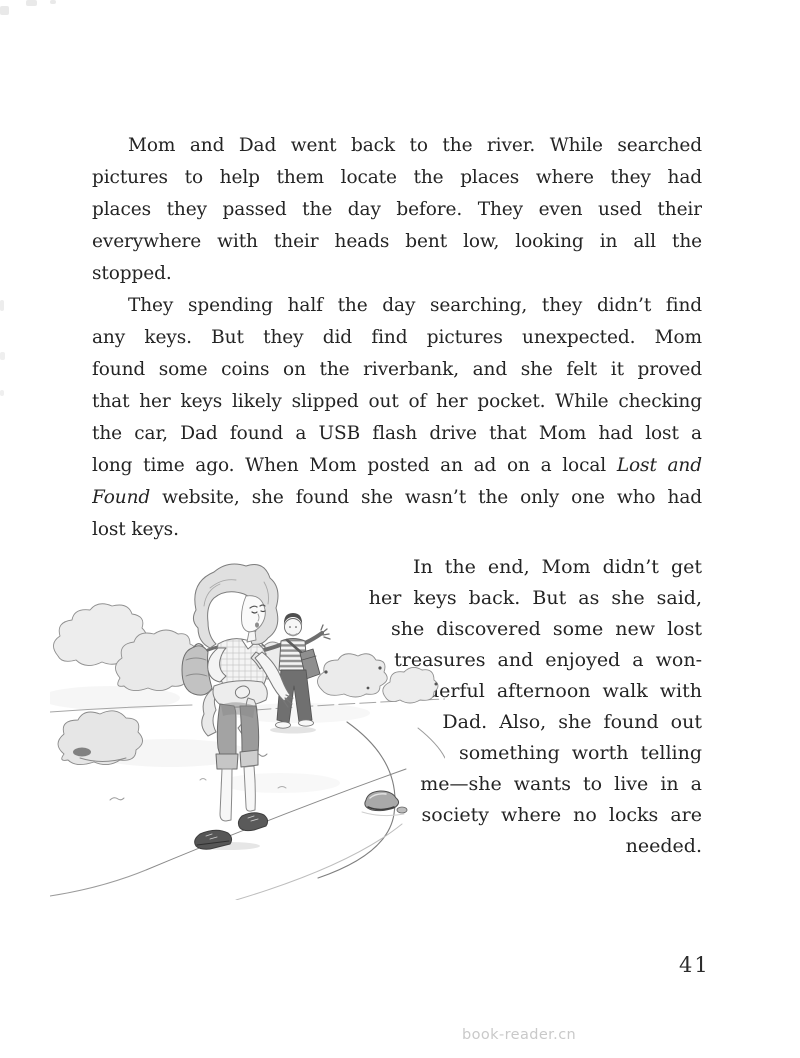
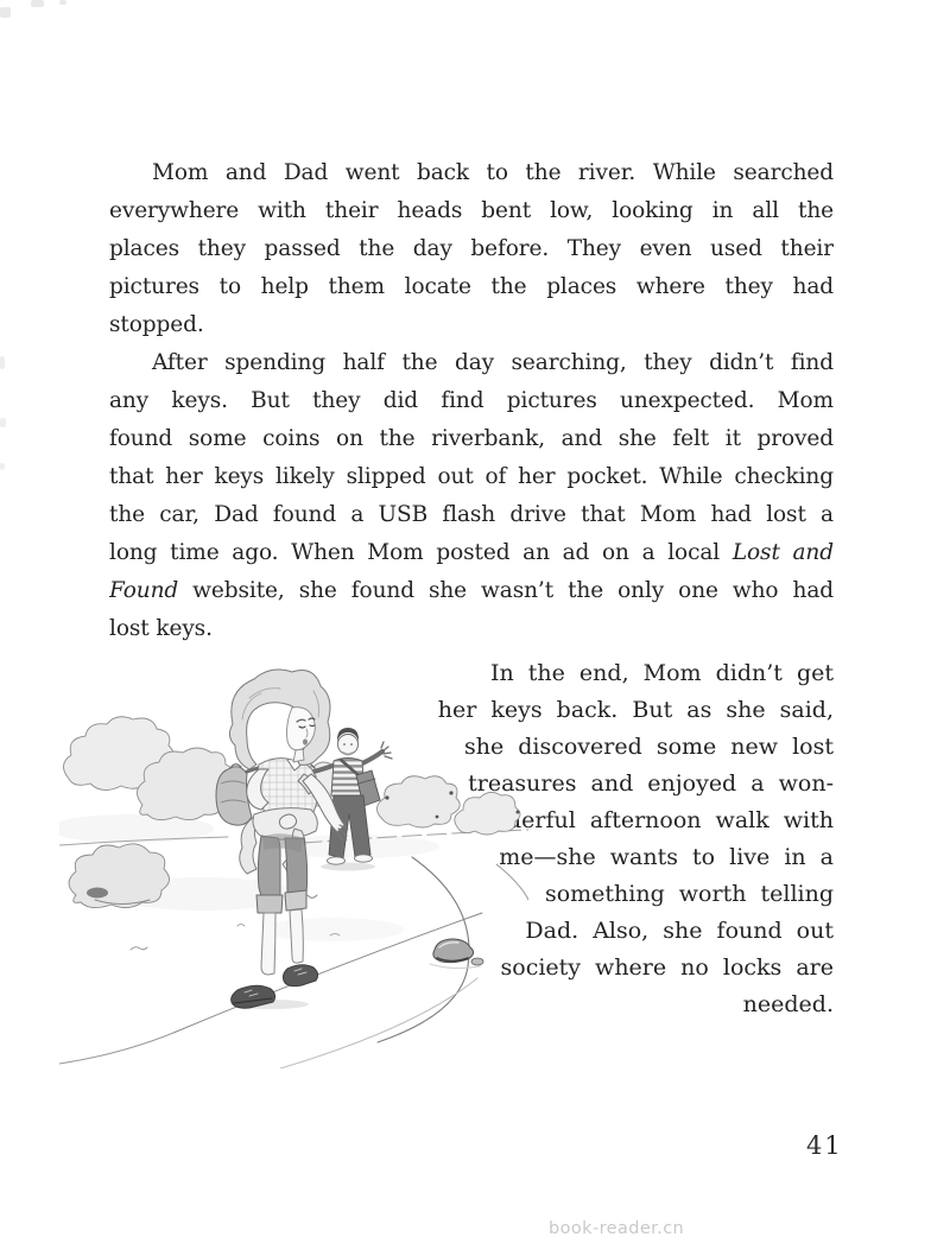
  Mom and Dad went back to the river. While searched
- pictures to help them locate the places where they had
+ everywhere with their heads bent low, looking in all the
  places they passed the day before. They even used their
- everywhere with their heads bent low, looking in all the
+ pictures to help them locate the places where they had
  stopped.
- They spending half the day searching, they didn’t find
+ After spending half the day searching, they didn’t find
  any keys. But they did find pictures unexpected. Mom
  found some coins on the riverbank, and she felt it proved
  that her keys likely slipped out of her pocket. While checking
  the car, Dad found a USB flash drive that Mom had lost a
  long time ago. When Mom posted an ad on a local Lost and
  Found website, she found she wasn’t the only one who had
  lost keys.
  In the end, Mom didn’t get
  her keys back. But as she said,
  she discovered some new lost
  treasures and enjoyed a won-
  erful afternoon walk with
- Dad. Also, she found out
+ me—she wants to live in a
  something worth telling
- me—she wants to live in a
+ Dad. Also, she found out
  society where no locks are
  needed.
  41
  book-reader.cn
